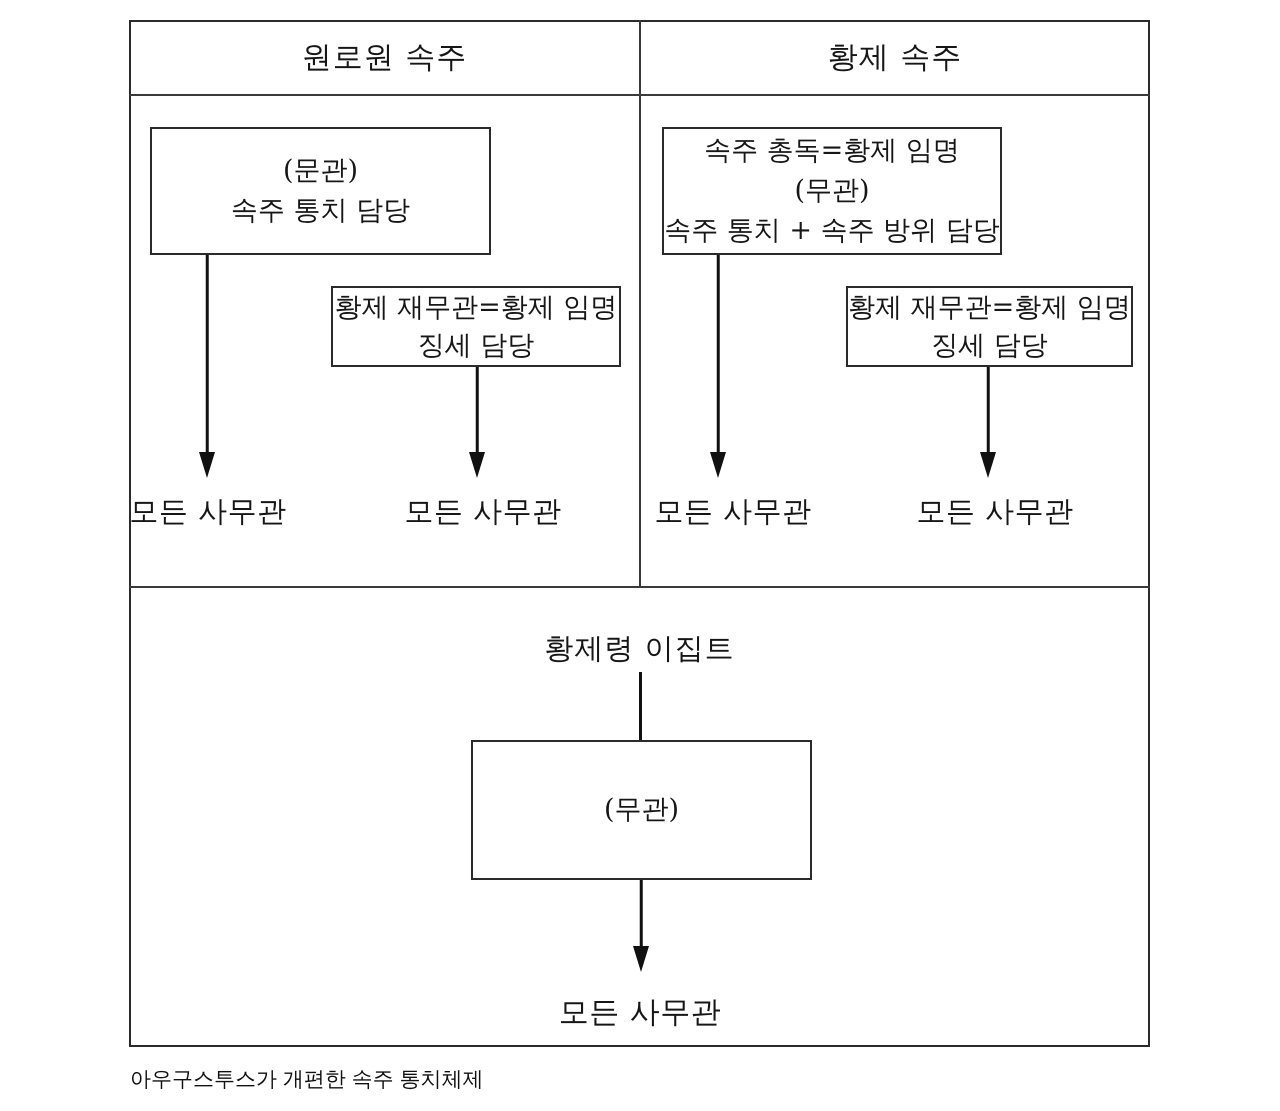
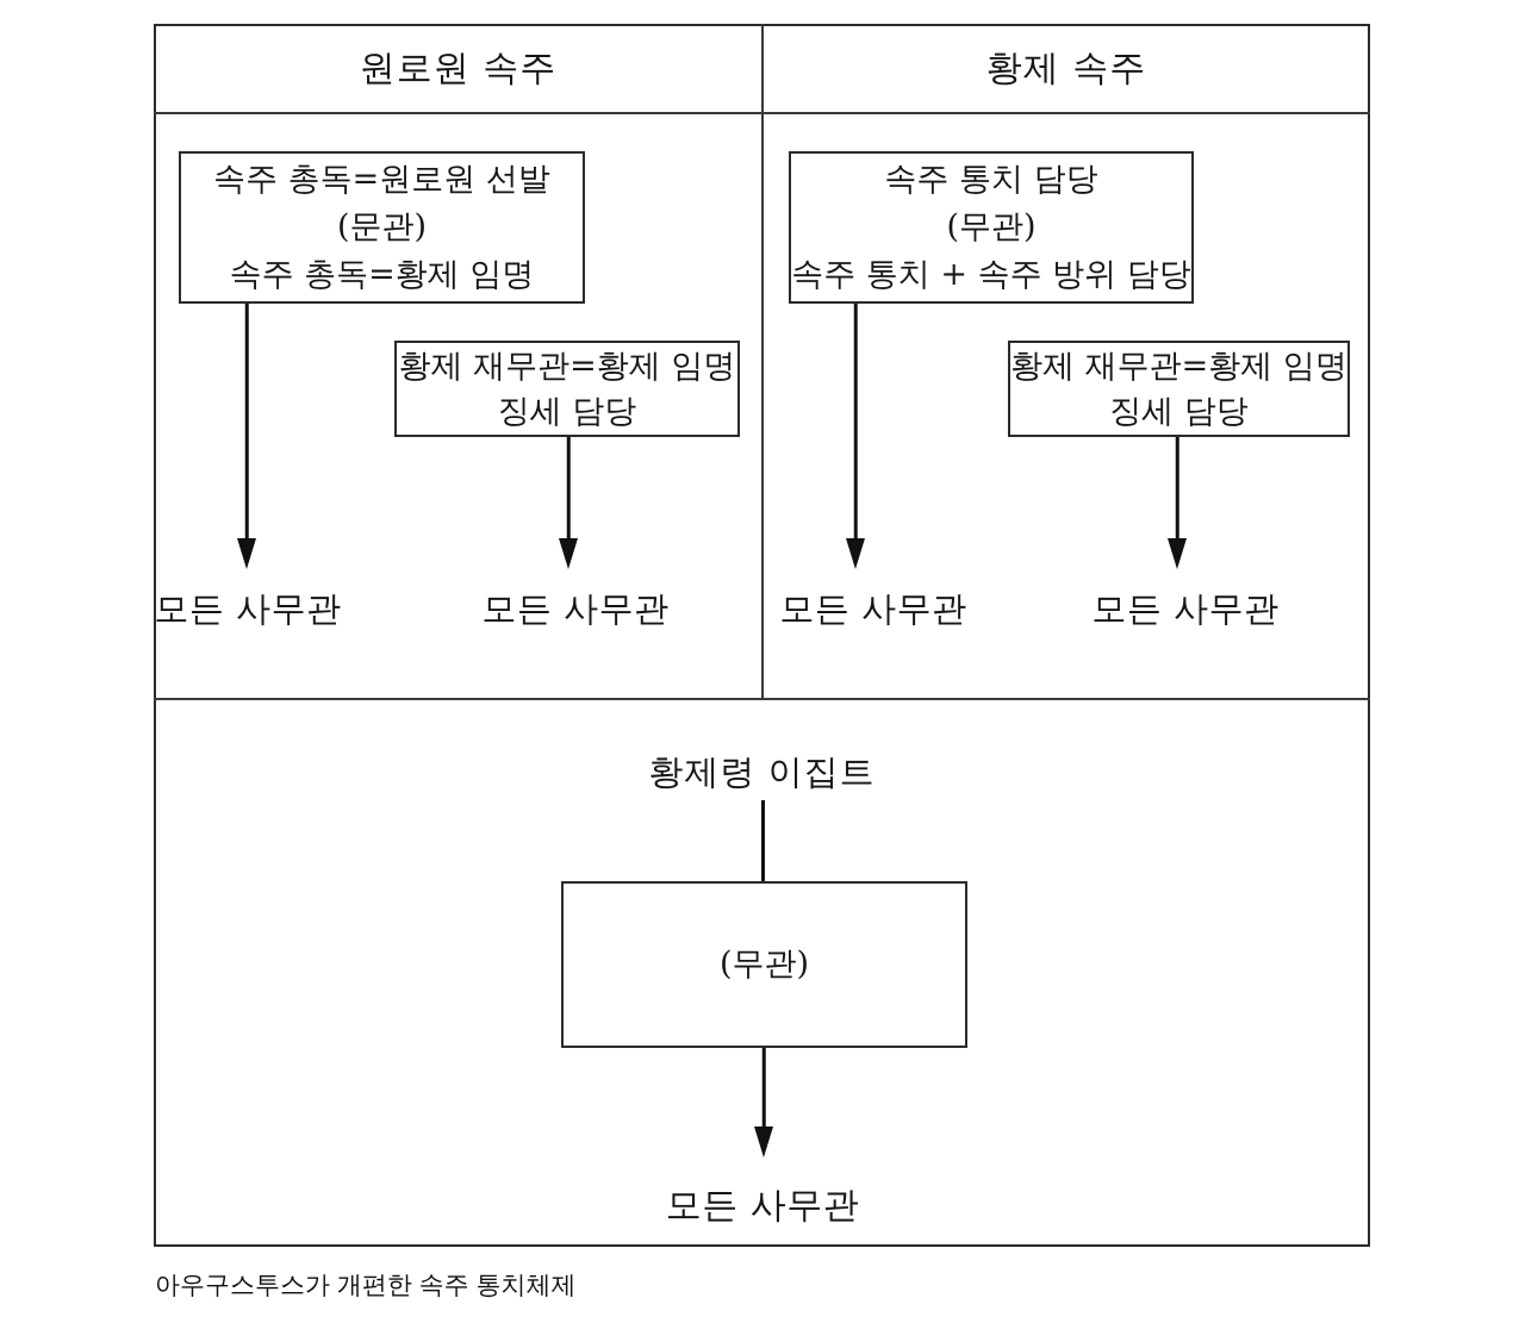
  원로원 속주
  황제 속주
+ 속주 총독=원로원 선발
  (문관)
- 속주 통치 담당
+ 속주 총독=황제 임명
  황제 재무관=황제 임명
  징세 담당
  모든 사무관
  모든 사무관
- 속주 총독=황제 임명
+ 속주 통치 담당
  (무관)
  속주 통치 + 속주 방위 담당
  황제 재무관=황제 임명
  징세 담당
  모든 사무관
  모든 사무관
  황제령 이집트
  (무관)
  모든 사무관
  아우구스투스가 개편한 속주 통치체제
